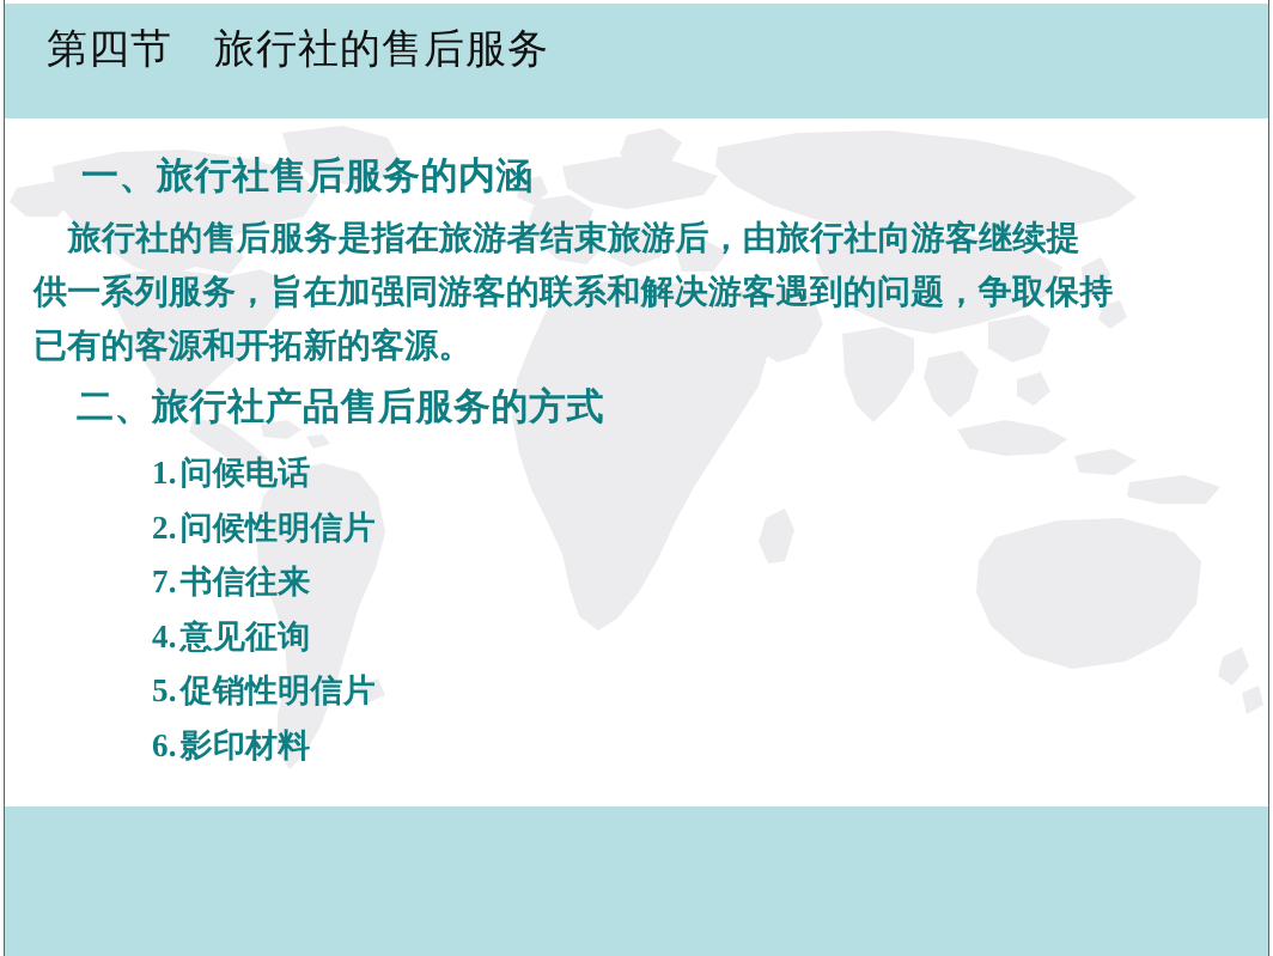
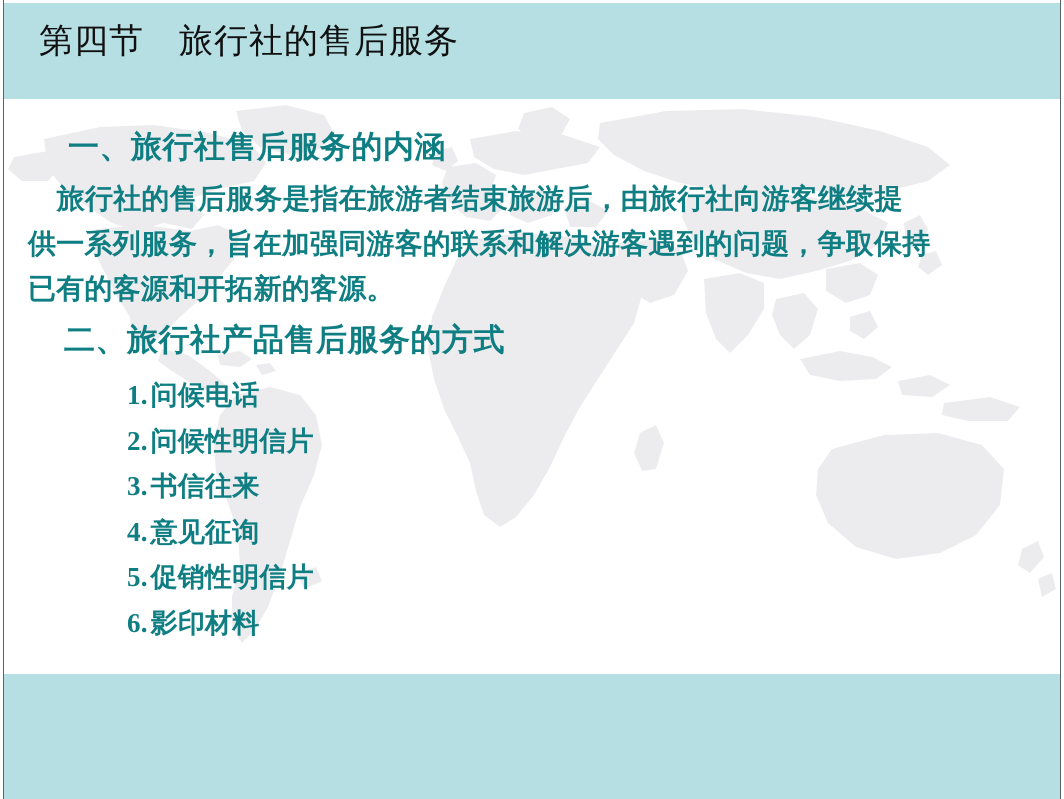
  第四节 旅行社的售后服务
  一、旅行社售后服务的内涵
  旅行社的售后服务是指在旅游者结束旅游后，由旅行社向游客继续提
  供一系列服务，旨在加强同游客的联系和解决游客遇到的问题，争取保持
  已有的客源和开拓新的客源。
  二、旅行社产品售后服务的方式
  1.问候电话
  2.问候性明信片
- 7.书信往来
+ 3.书信往来
  4.意见征询
  5.促销性明信片
  6.影印材料
